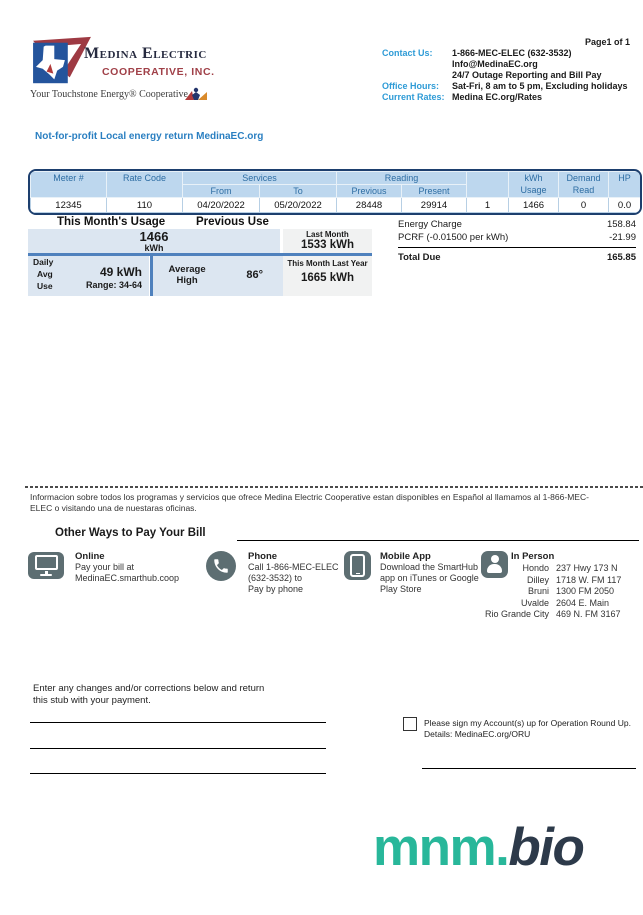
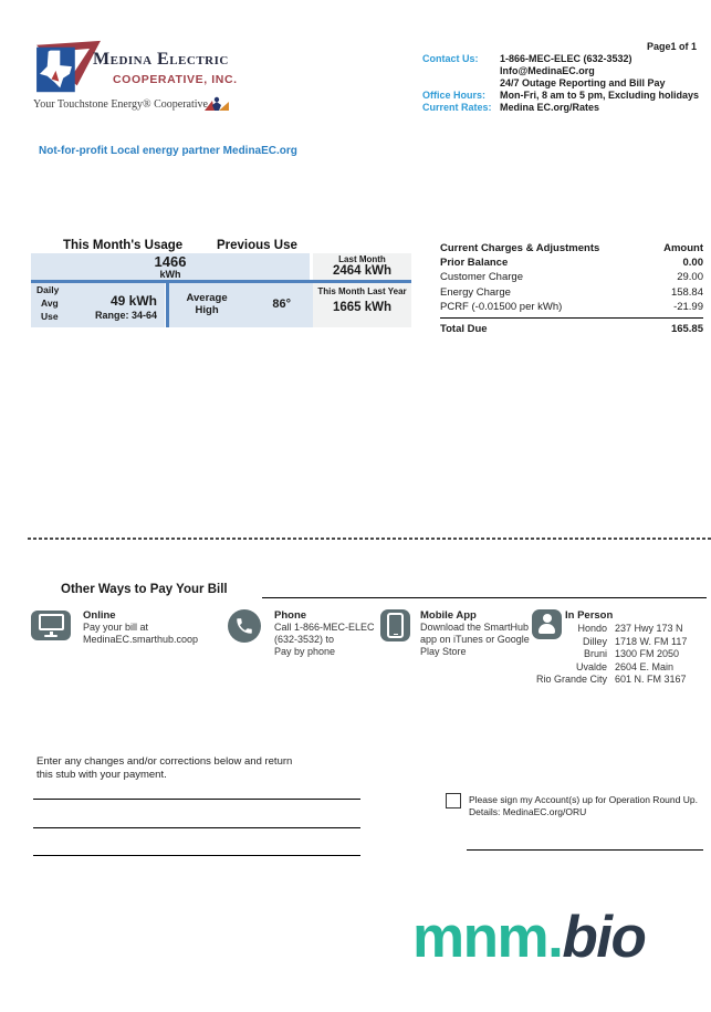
  Medina Electric
  COOPERATIVE, INC.
  Your Touchstone Energy® Cooperative
  Page1 of 1
  Contact Us:
  1-866-MEC-ELEC (632-3532)
  Info@MedinaEC.org
  24/7 Outage Reporting and Bill Pay
  Office Hours:
- Sat-Fri, 8 am to 5 pm, Excluding holidays
+ Mon-Fri, 8 am to 5 pm, Excluding holidays
  Current Rates:
  Medina EC.org/Rates
- Not-for-profit Local energy return MedinaEC.org
+ Not-for-profit Local energy partner MedinaEC.org
- Meter #	Rate Code	Services	Reading		kWh Usage	Demand Read	HP
- From	To	Previous	Present
- 12345	110	04/20/2022	05/20/2022	28448	29914	1	1466	0	0.0
  This Month's Usage
  Previous Use
  1466
  kWh
  Last Month
- 1533 kWh
+ 2464 kWh
  Daily
  Avg
  Use
  49 kWh
  Range: 34-64
  Average
  High
  86°
  This Month Last Year
  1665 kWh
+ Current Charges & Adjustments
+ Amount
+ Prior Balance
+ 0.00
+ Customer Charge
+ 29.00
  Energy Charge
  158.84
  PCRF (-0.01500 per kWh)
  -21.99
  Total Due
  165.85
- Informacion sobre todos los programas y servicios que ofrece Medina Electric Cooperative estan disponibles en Español al llamamos al 1-866-MEC-ELEC o visitando una de nuestaras oficinas.
  Other Ways to Pay Your Bill
  Online
  Pay your bill at
  MedinaEC.smarthub.coop
  Phone
  Call 1-866-MEC-ELEC
  (632-3532) to
  Pay by phone
  Mobile App
  Download the SmartHub
  app on iTunes or Google
  Play Store
  In Person
  Hondo
  237 Hwy 173 N
  Dilley
  1718 W. FM 117
  Bruni
  1300 FM 2050
  Uvalde
  2604 E. Main
  Rio Grande City
- 469 N. FM 3167
+ 601 N. FM 3167
  Enter any changes and/or corrections below and return
  this stub with your payment.
  Please sign my Account(s) up for Operation Round Up.
  Details: MedinaEC.org/ORU
  mnm.bio
